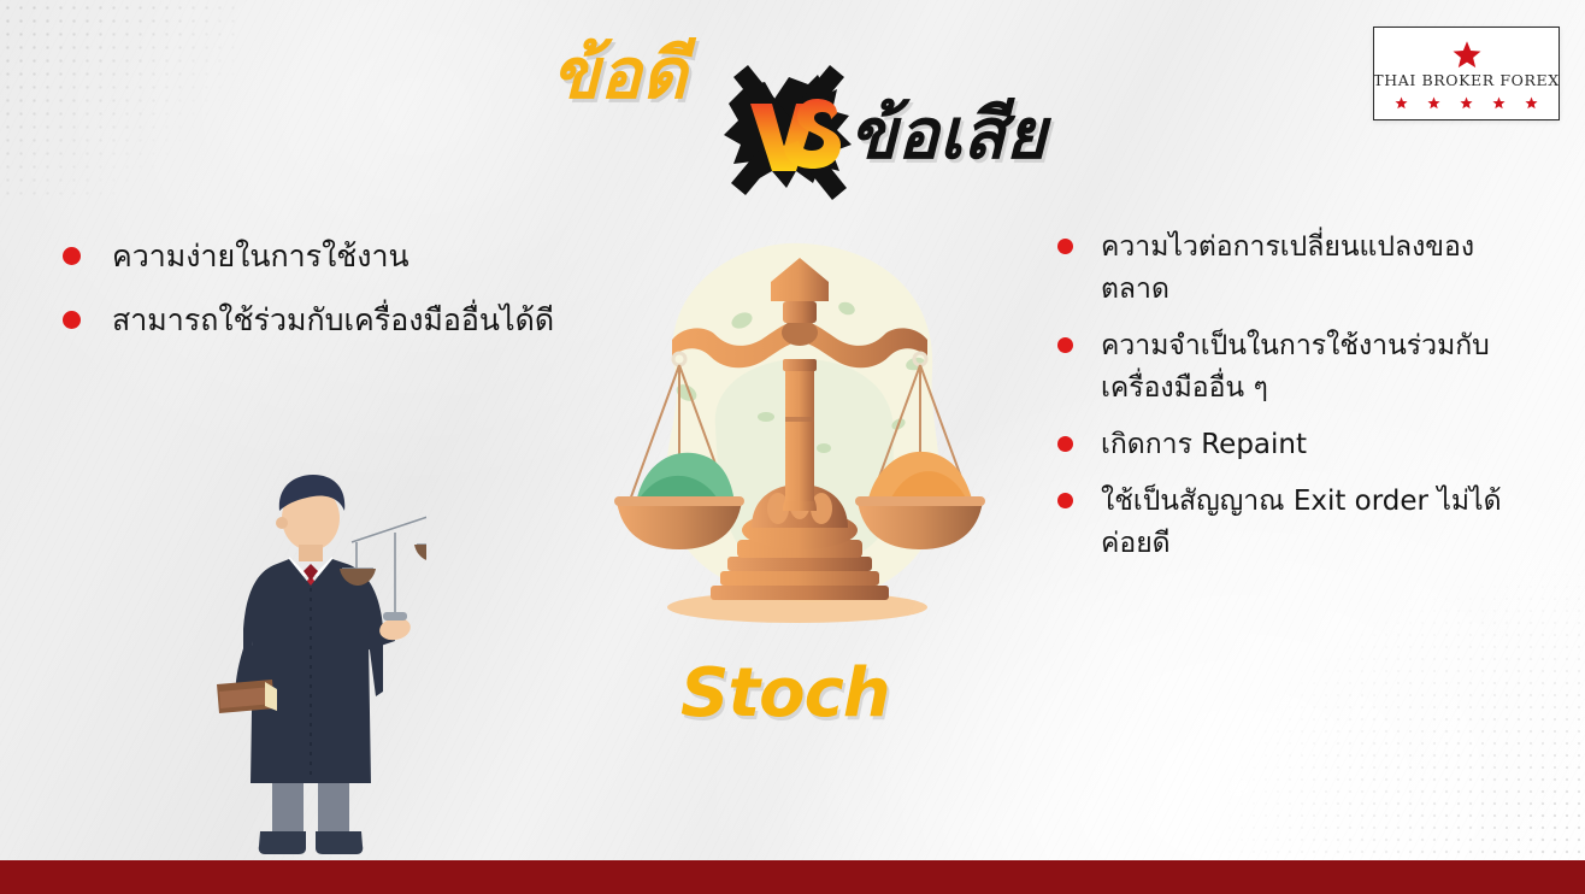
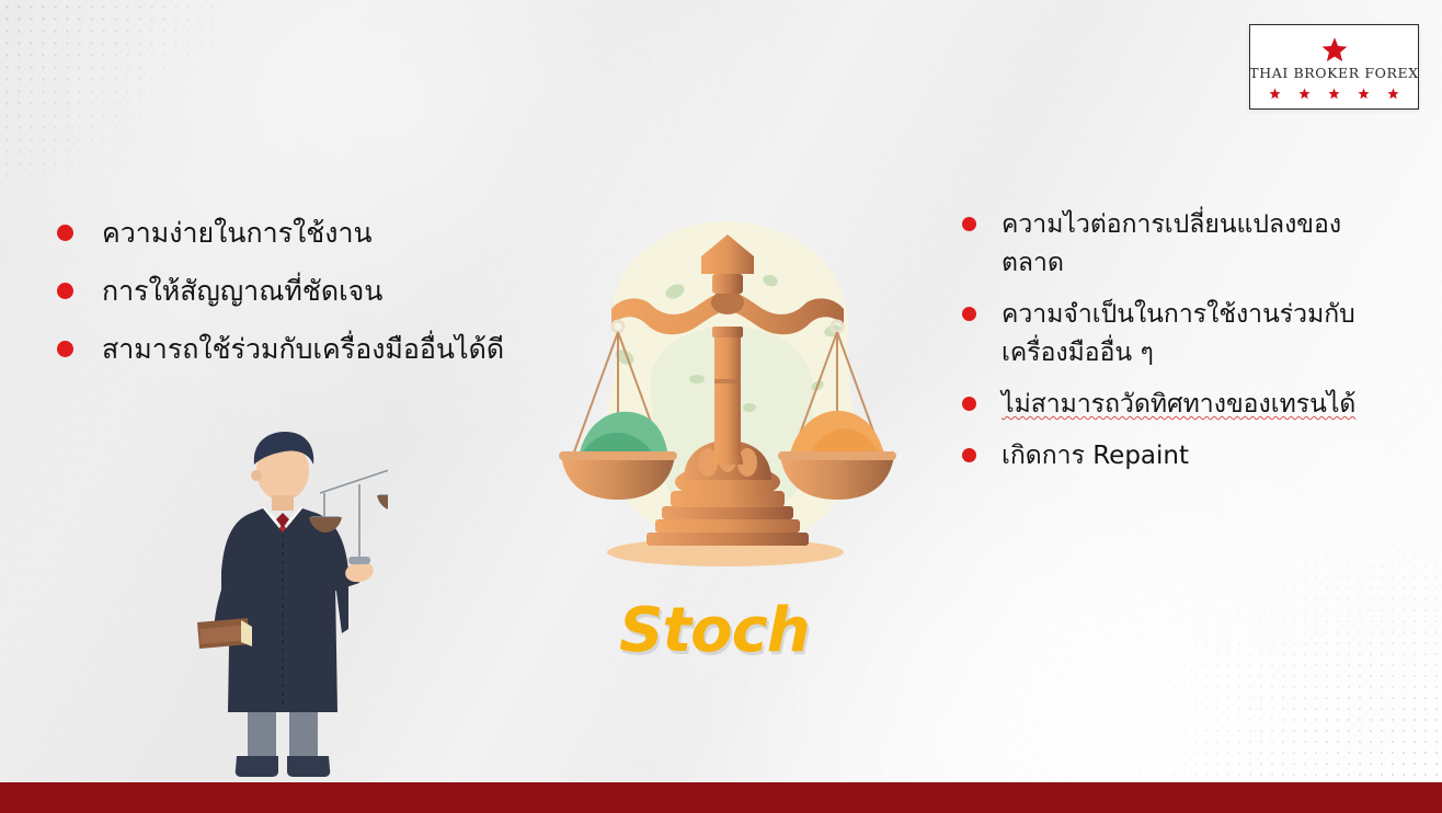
  THAI BROKER FOREX
- ข้อดี
- ข้อเสีย
  ความง่ายในการใช้งาน
+ การให้สัญญาณที่ชัดเจน
  สามารถใช้ร่วมกับเครื่องมืออื่นได้ดี
  ความไวต่อการเปลี่ยนแปลงของตลาด
  ความจำเป็นในการใช้งานร่วมกับเครื่องมืออื่น ๆ
+ ไม่สามารถวัดทิศทางของเทรนได้
  เกิดการ Repaint
- ใช้เป็นสัญญาณ Exit order ไม่ได้ค่อยดี
  Stoch
